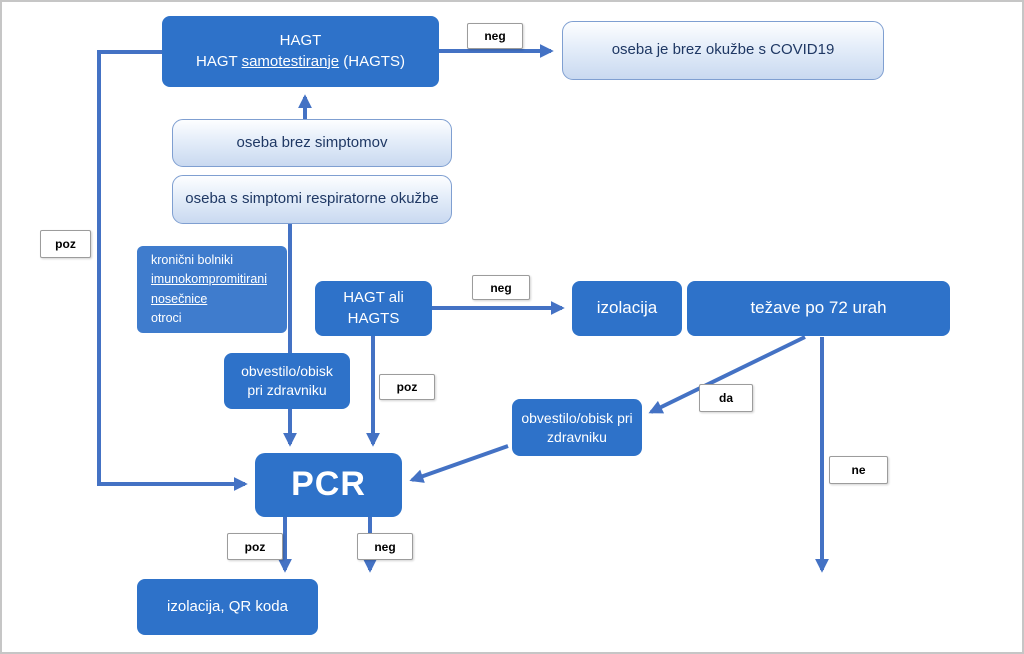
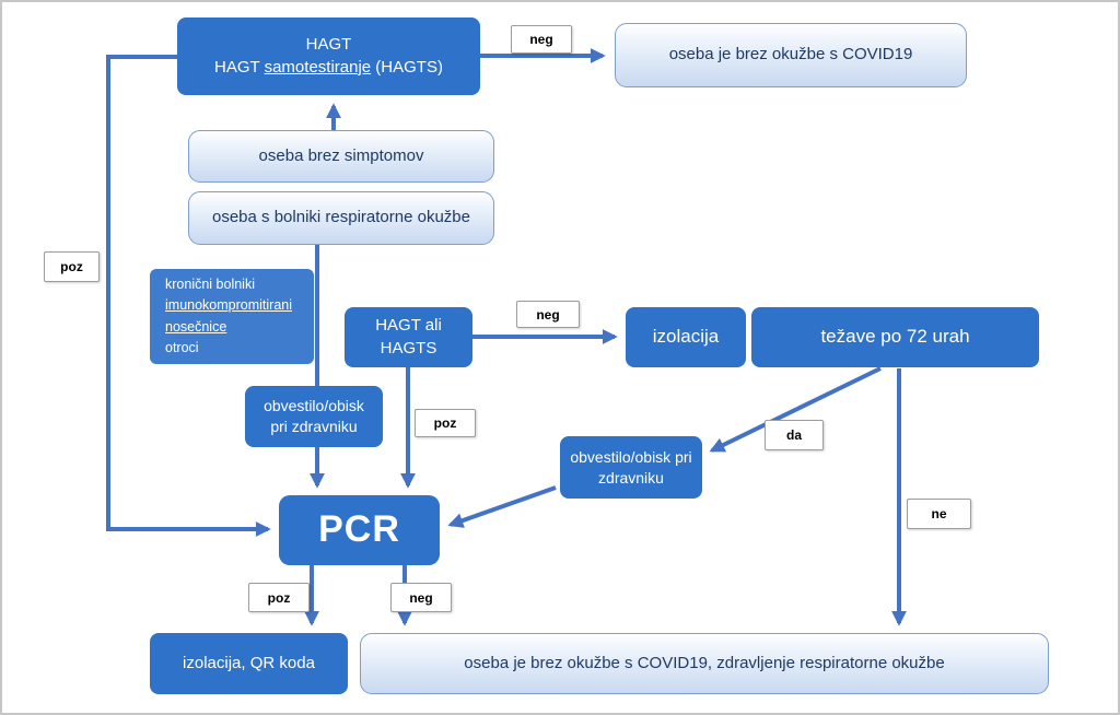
  HAGT
  HAGT samotestiranje (HAGTS)
  neg
  oseba je brez okužbe s COVID19
  oseba brez simptomov
- oseba s simptomi respiratorne okužbe
+ oseba s bolniki respiratorne okužbe
  poz
  kronični bolniki
  imunokompromitirani
  nosečnice
  otroci
  HAGT ali HAGTS
  neg
  izolacija
  težave po 72 urah
  obvestilo/obisk pri zdravniku
  poz
  obvestilo/obisk pri zdravniku
  da
  PCR
  ne
  poz
  neg
  izolacija, QR koda
+ oseba je brez okužbe s COVID19, zdravljenje respiratorne okužbe
